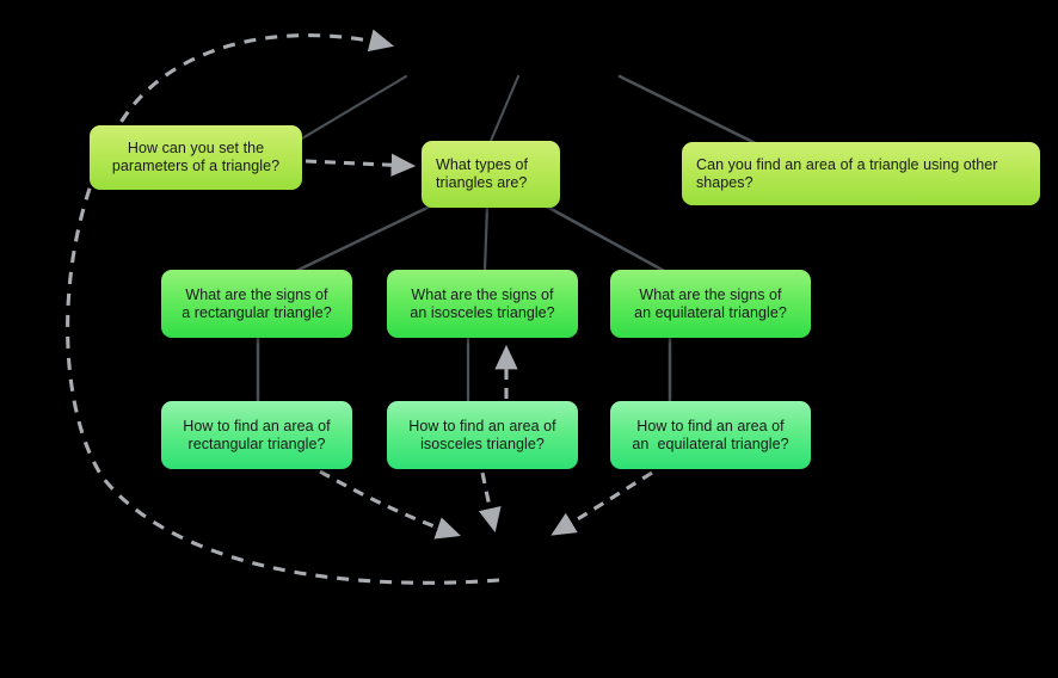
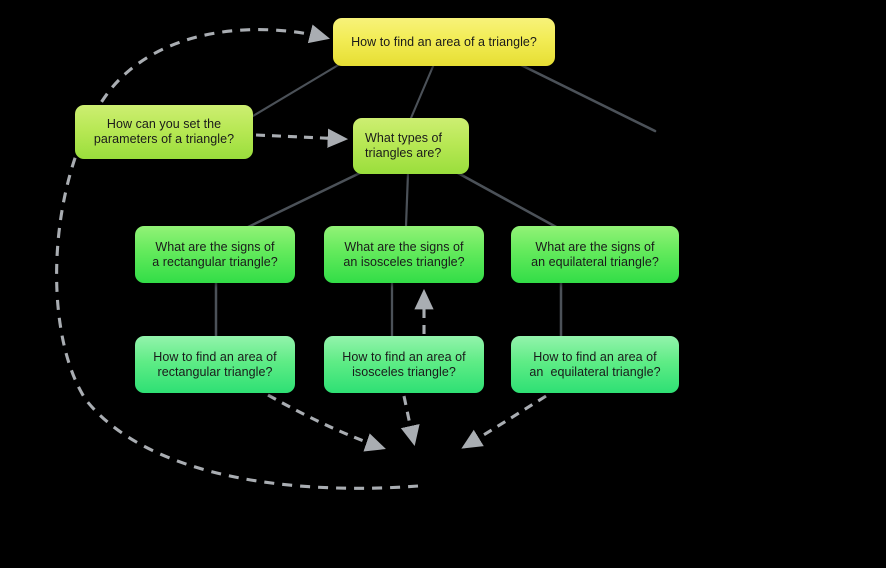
+ How to find an area of a triangle?
  How can you set the
  parameters of a triangle?
  What types of
  triangles are?
- Can you find an area of a triangle using other
- shapes?
  What are the signs of
  a rectangular triangle?
  What are the signs of
  an isosceles triangle?
  What are the signs of
  an equilateral triangle?
  How to find an area of
  rectangular triangle?
  How to find an area of
  isosceles triangle?
  How to find an area of
  an equilateral triangle?
